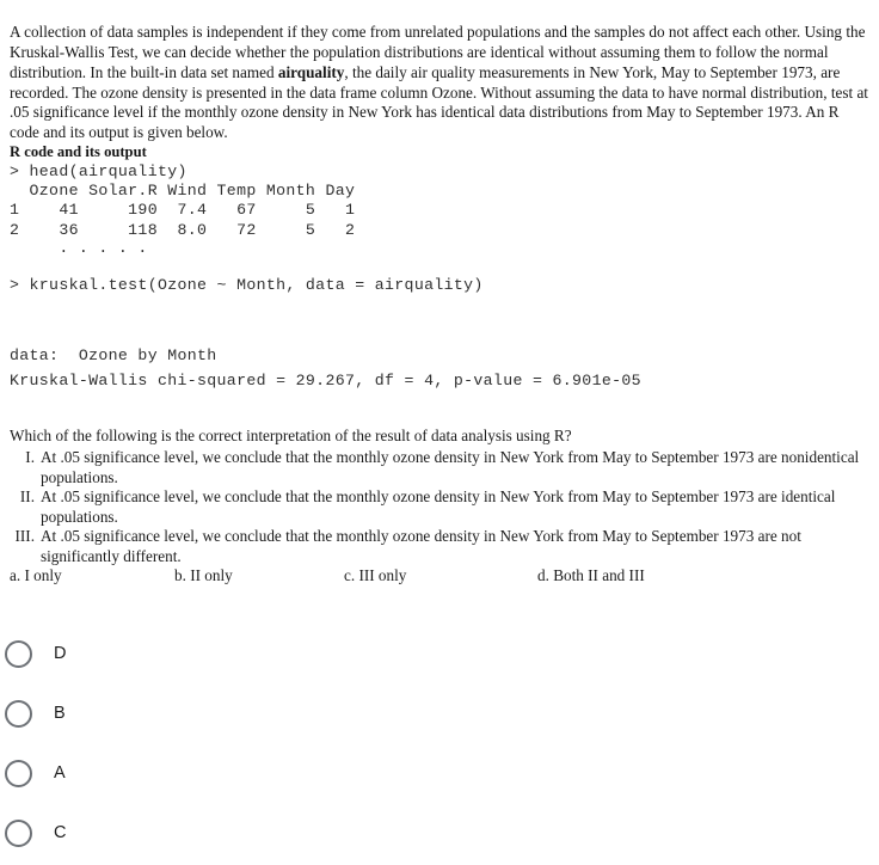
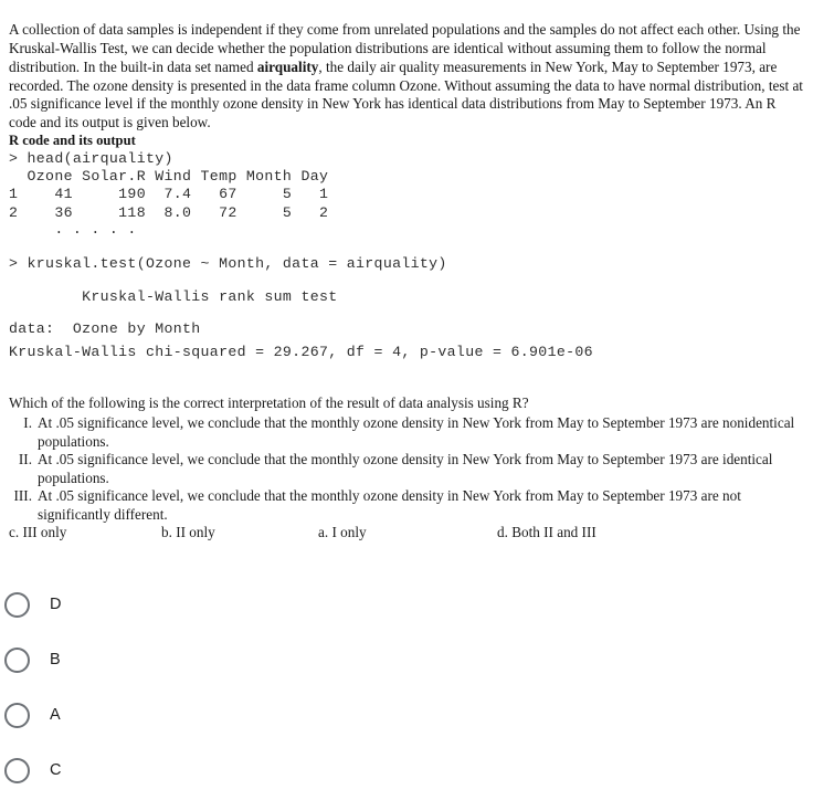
  A collection of data samples is independent if they come from unrelated populations and the samples do not affect each other. Using the Kruskal-Wallis Test, we can decide whether the population distributions are identical without assuming them to follow the normal distribution. In the built-in data set named airquality, the daily air quality measurements in New York, May to September 1973, are recorded. The ozone density is presented in the data frame column Ozone. Without assuming the data to have normal distribution, test at .05 significance level if the monthly ozone density in New York has identical data distributions from May to September 1973. An R code and its output is given below.
  R code and its output
  > head(airquality)
  Ozone Solar.R Wind Temp Month Day
  1 41 190 7.4 67 5 1
  2 36 118 8.0 72 5 2
  . . . . .
  > kruskal.test(Ozone ~ Month, data = airquality)
+ Kruskal-Wallis rank sum test
  data: Ozone by Month
- Kruskal-Wallis chi-squared = 29.267, df = 4, p-value = 6.901e-05
+ Kruskal-Wallis chi-squared = 29.267, df = 4, p-value = 6.901e-06
  Which of the following is the correct interpretation of the result of data analysis using R?
  I.
  At .05 significance level, we conclude that the monthly ozone density in New York from May to September 1973 are nonidentical populations.
  II.
  At .05 significance level, we conclude that the monthly ozone density in New York from May to September 1973 are identical populations.
  III.
  At .05 significance level, we conclude that the monthly ozone density in New York from May to September 1973 are not significantly different.
- a. I only
+ c. III only
  b. II only
- c. III only
+ a. I only
  d. Both II and III
  D
  B
  A
  C
